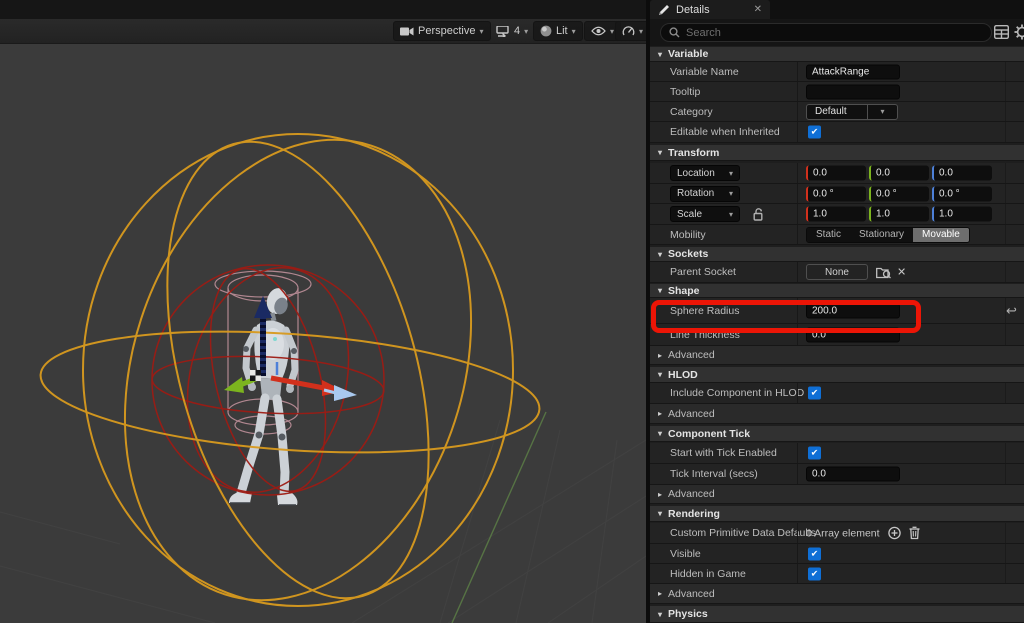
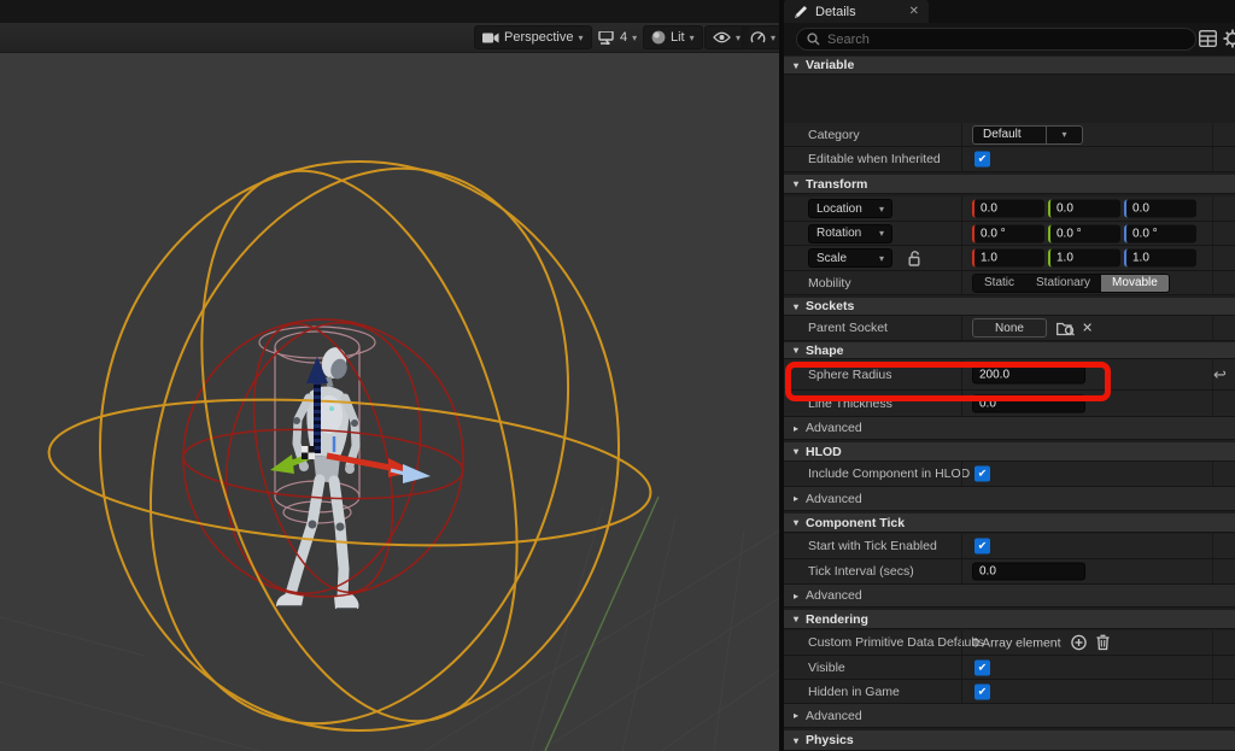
  Details
  ✕
  Perspective
  ▾
  4
  ▾
  Lit
  ▾
  ▾
  ▾
  Search
  ▾
  Variable
- Variable Name
- AttackRange
- Tooltip
  Category
  Default
  ▾
  Editable when Inherited
  ✔
  ▾
  Transform
  Location
  ▾
  0.0
  0.0
  0.0
  Rotation
  ▾
  0.0 °
  0.0 °
  0.0 °
  Scale
  ▾
  1.0
  1.0
  1.0
  Mobility
  Static
  Stationary
  Movable
  ▾
  Sockets
  Parent Socket
  None
  ✕
  ▾
  Shape
  Sphere Radius
  200.0
  ↩
  Line Thickness
  0.0
  ▸
  Advanced
  ▾
  HLOD
  Include Component in HLOD
  ✔
  ▸
  Advanced
  ▾
  Component Tick
  Start with Tick Enabled
  ✔
  Tick Interval (secs)
  0.0
  ▸
  Advanced
  ▾
  Rendering
  Custom Primitive Data Defults
  0 Array element
  Visible
  ✔
  Hidden in Game
  ✔
  ▸
  Advanced
  ▾
  Physics
